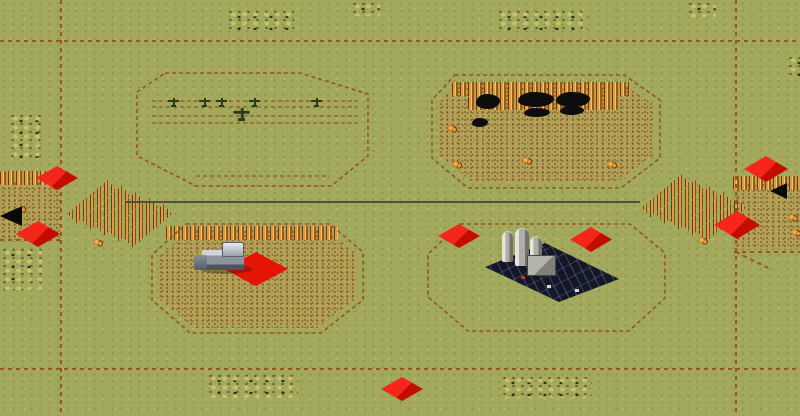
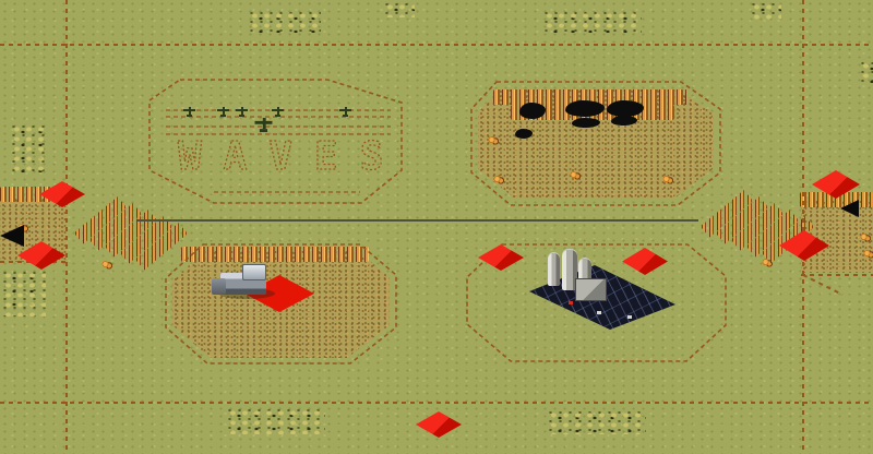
+ WAVES
